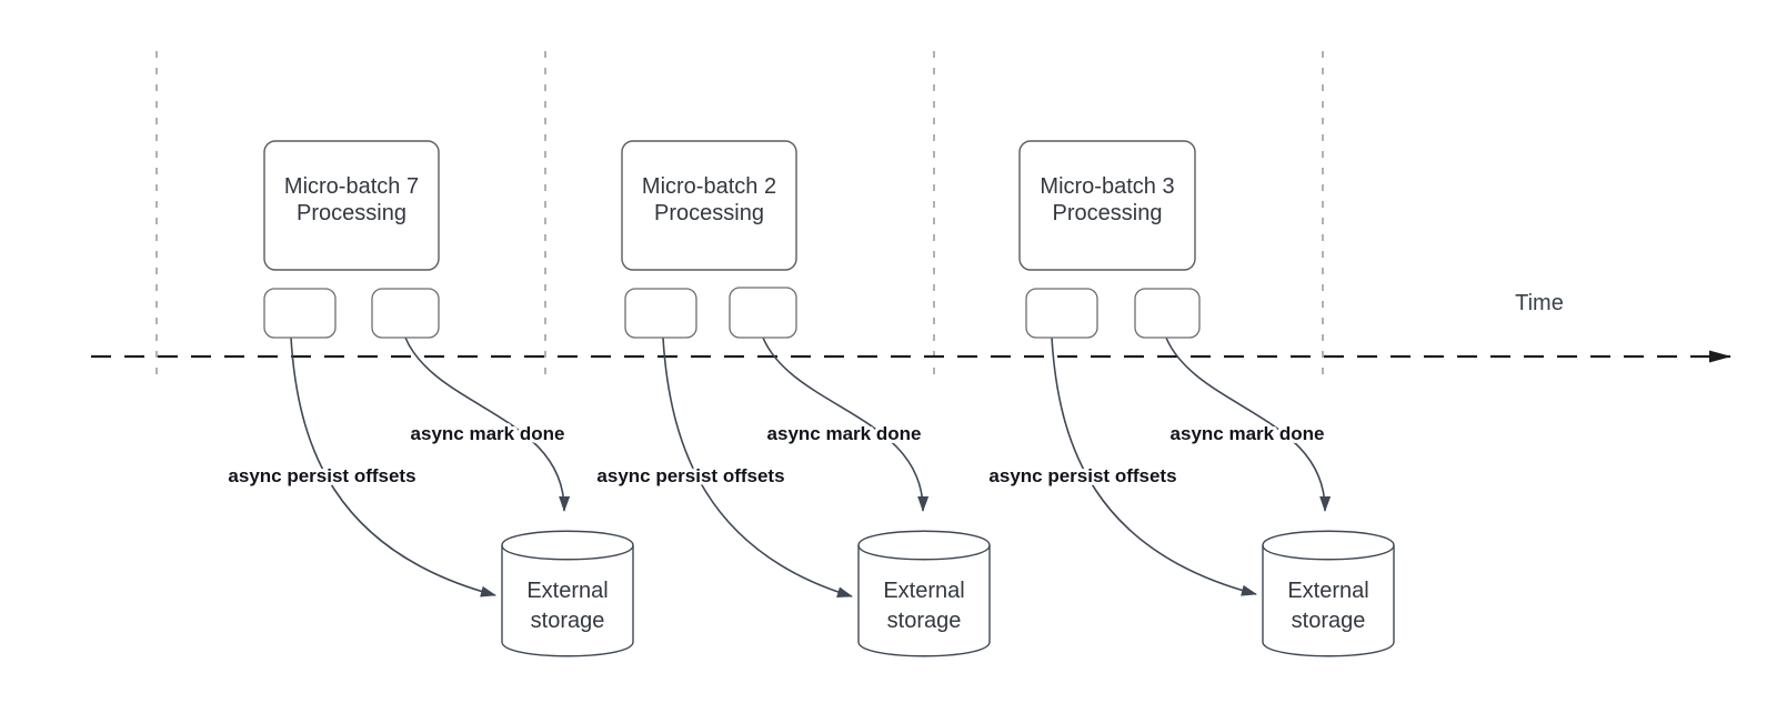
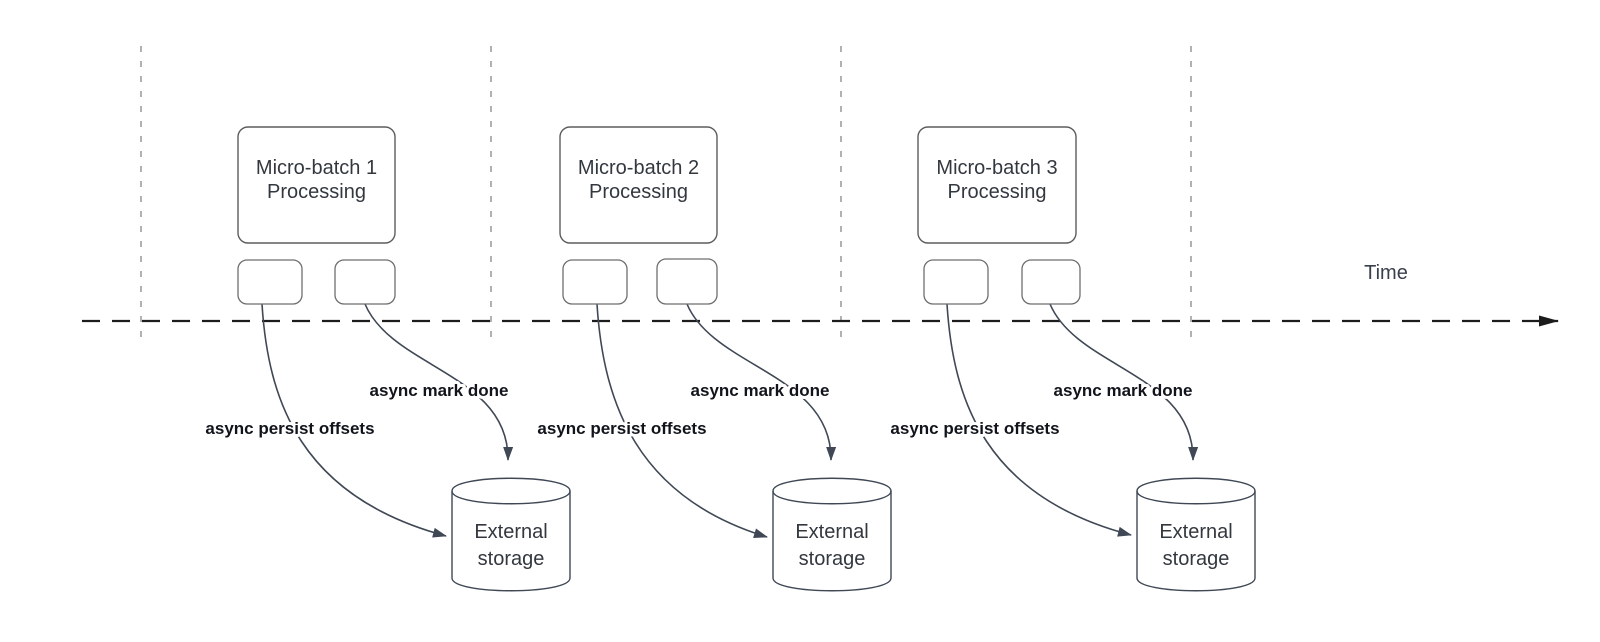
  Time
- Micro-batch 7
+ Micro-batch 1
  Processing
  async persist offsets
  async mark done
  External
  storage
  Micro-batch 2
  Processing
  async persist offsets
  async mark done
  External
  storage
  Micro-batch 3
  Processing
  async persist offsets
  async mark done
  External
  storage
